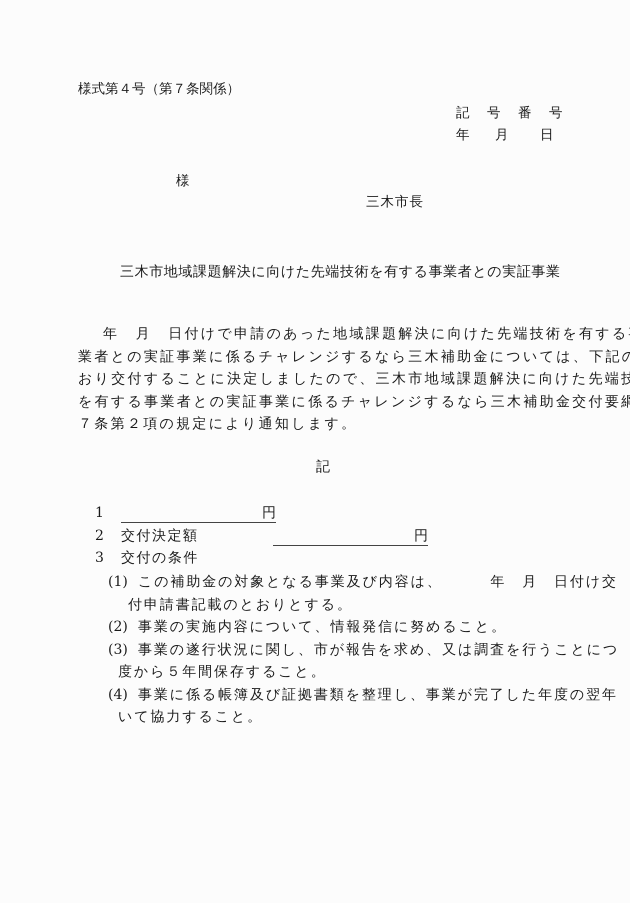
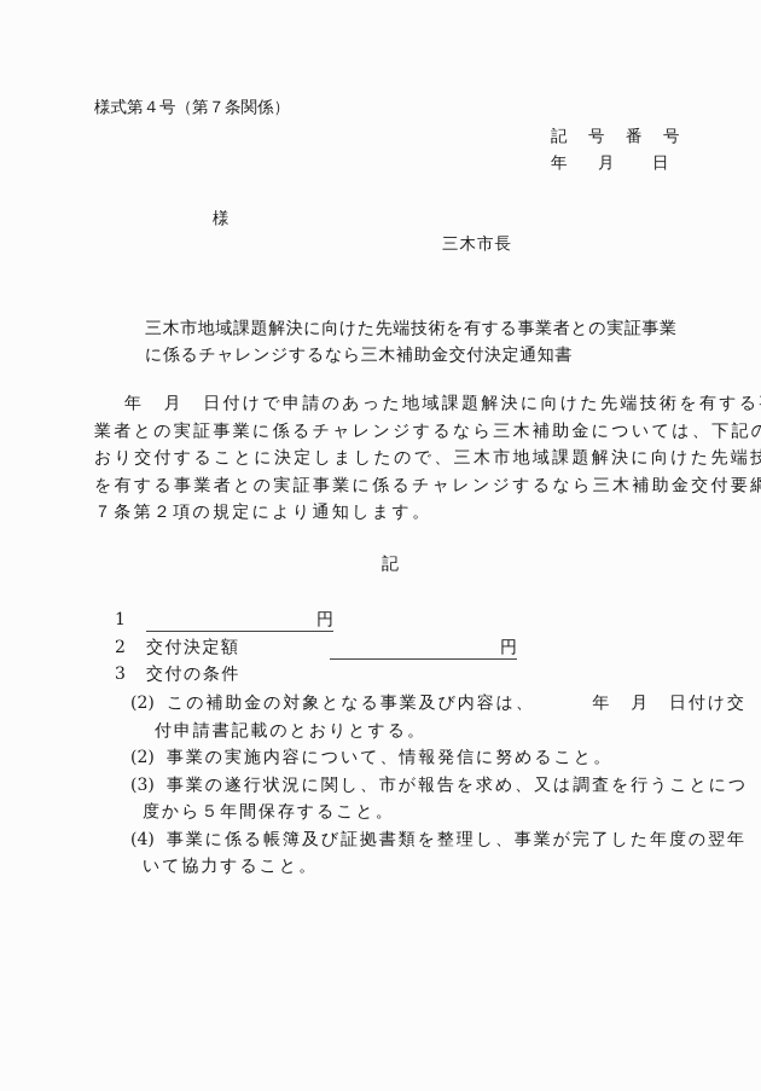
  様式第４号（第７条関係）
  記 号 番 号
  年 月 日
  様
  三木市長
  三木市地域課題解決に向けた先端技術を有する事業者との実証事業
+ に係るチャレンジするなら三木補助金交付決定通知書
  年 月 日付けで申請のあった地域課題解決に向けた先端技術を有する
  業者との実証事業に係るチャレンジするなら三木補助金については、下記
  おり交付することに決定しましたので、三木市地域課題解決に向けた先端技
  を有する事業者との実証事業に係るチャレンジするなら三木補助金交付要綱
  ７条第２項の規定により通知します。
  記
  1
  円
  2
  交付決定額
  円
  3
  交付の条件
- (1) この補助金の対象となる事業及び内容は、 年 月 日付け交
+ (2) この補助金の対象となる事業及び内容は、 年 月 日付け交
  付申請書記載のとおりとする。
  (2) 事業の実施内容について、情報発信に努めること。
  (3) 事業の遂行状況に関し、市が報告を求め、又は調査を行うことにつ
  度から５年間保存すること。
  (4) 事業に係る帳簿及び証拠書類を整理し、事業が完了した年度の翌年
  いて協力すること。
